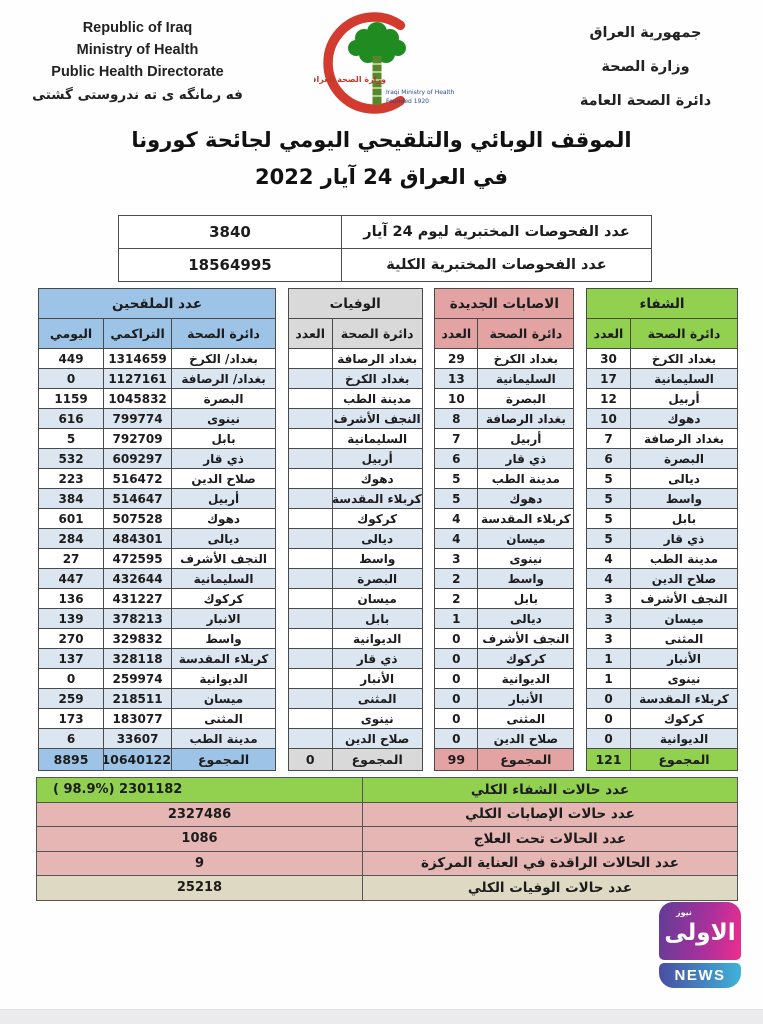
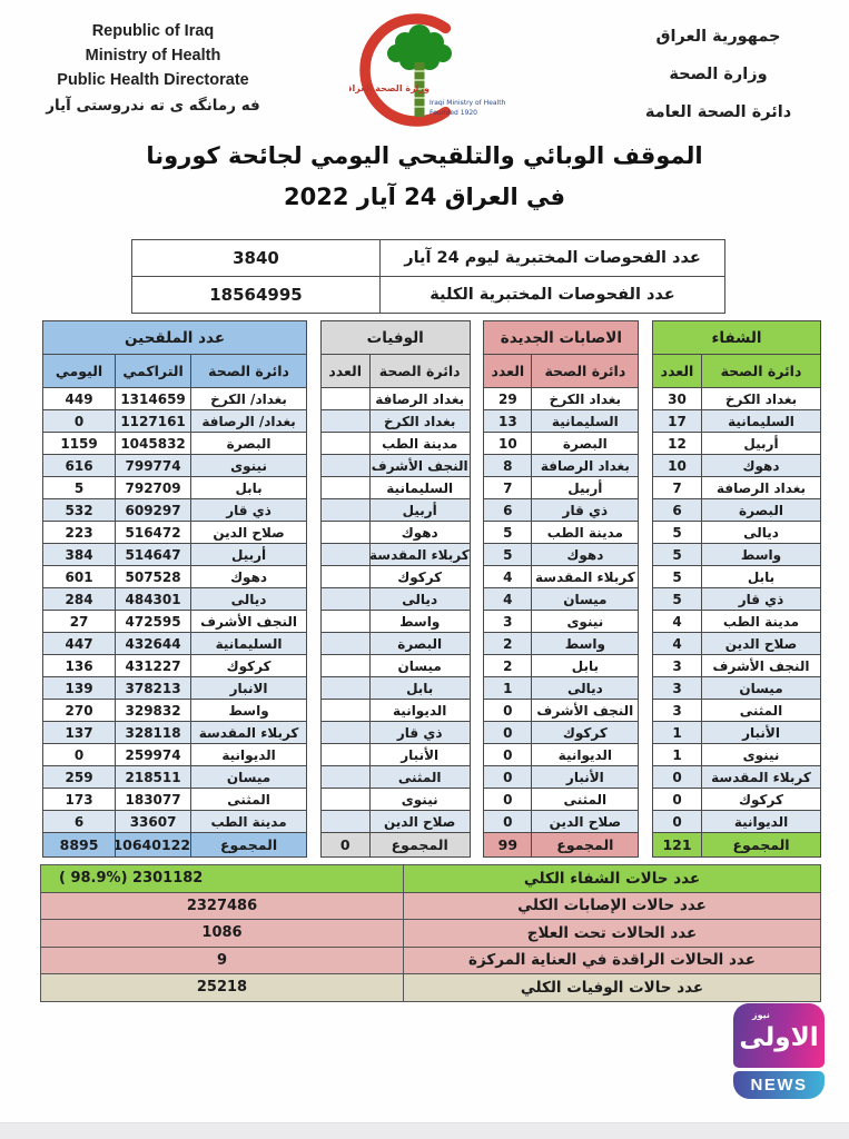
  Republic of Iraq
  Ministry of Health
  Public Health Directorate
- فه رمانگه ى ته ندروستى گشتى
+ فه رمانگه ى ته ندروستى آيار
  وزارة الصحة اعراق
  جمهورية العراق
  وزارة الصحة
  دائرة الصحة العامة
  الموقف الوبائي والتلقيحي اليومي لجائحة كورونا
  في العراق 24 آيار 2022
  3840	عدد الفحوصات المختبرية ليوم 24 آيار
  18564995	عدد الفحوصات المختبرية الكلية
  الشفاء
  دائرة الصحة	العدد
  بغداد الكرخ	30
  السليمانية	17
  أربيل	12
  دهوك	10
  بغداد الرصافة	7
  البصرة	6
  ديالى	5
  واسط	5
  بابل	5
  ذي قار	5
  مدينة الطب	4
  صلاح الدين	4
  النجف الأشرف	3
  ميسان	3
  المثنى	3
  الأنبار	1
  نينوى	1
  كربلاء المقدسة	0
  كركوك	0
  الديوانية	0
  المجموع	121
  الاصابات الجديدة
  دائرة الصحة	العدد
  بغداد الكرخ	29
  السليمانية	13
  البصرة	10
  بغداد الرصافة	8
  أربيل	7
  ذي قار	6
  مدينة الطب	5
  دهوك	5
  كربلاء المقدسة	4
  ميسان	4
  نينوى	3
  واسط	2
  بابل	2
  ديالى	1
  النجف الأشرف	0
  كركوك	0
  الديوانية	0
  الأنبار	0
  المثنى	0
  صلاح الدين	0
  المجموع	99
  الوفيات
  دائرة الصحة	العدد
  بغداد الرصافة
  بغداد الكرخ
  مدينة الطب
  النجف الأشرف
  السليمانية
  أربيل
  دهوك
  كربلاء المقدسة
  كركوك
  ديالى
  واسط
  البصرة
  ميسان
  بابل
  الديوانية
  ذي قار
  الأنبار
  المثنى
  نينوى
  صلاح الدين
  المجموع	0
  عدد الملقحين
  دائرة الصحة	التراكمي	اليومي
  بغداد/ الكرخ	1314659	449
  بغداد/ الرصافة	1127161	0
  البصرة	1045832	1159
  نينوى	799774	616
  بابل	792709	5
  ذي قار	609297	532
  صلاح الدين	516472	223
  أربيل	514647	384
  دهوك	507528	601
  ديالى	484301	284
  النجف الأشرف	472595	27
  السليمانية	432644	447
  كركوك	431227	136
  الانبار	378213	139
  واسط	329832	270
  كربلاء المقدسة	328118	137
  الديوانية	259974	0
  ميسان	218511	259
  المثنى	183077	173
  مدينة الطب	33607	6
  المجموع	10640122	8895
  ( 98.9%) 2301182	عدد حالات الشفاء الكلي
  2327486	عدد حالات الإصابات الكلي
  1086	عدد الحالات تحت العلاج
  9	عدد الحالات الراقدة في العناية المركزة
  25218	عدد حالات الوفيات الكلي
  نيوز
  الاولى
  NEWS
